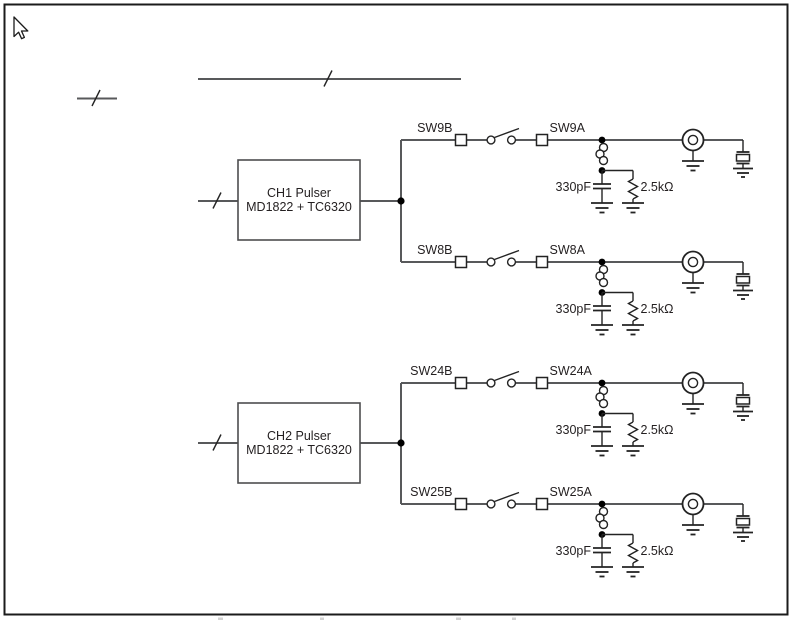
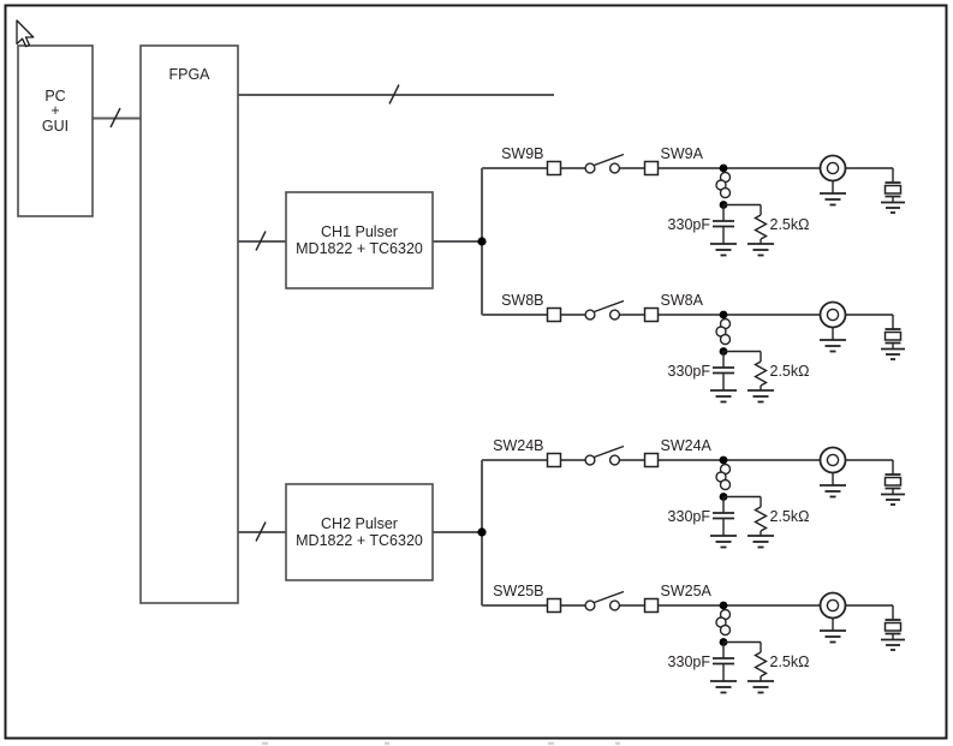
+ PC
+ +
+ GUI
+ FPGA
  CH1 Pulser
  MD1822 + TC6320
  CH2 Pulser
  MD1822 + TC6320
  SW9B
  SW9A
  330pF
  2.5kΩ
  SW8B
  SW8A
  330pF
  2.5kΩ
  SW24B
  SW24A
  330pF
  2.5kΩ
  SW25B
  SW25A
  330pF
  2.5kΩ
